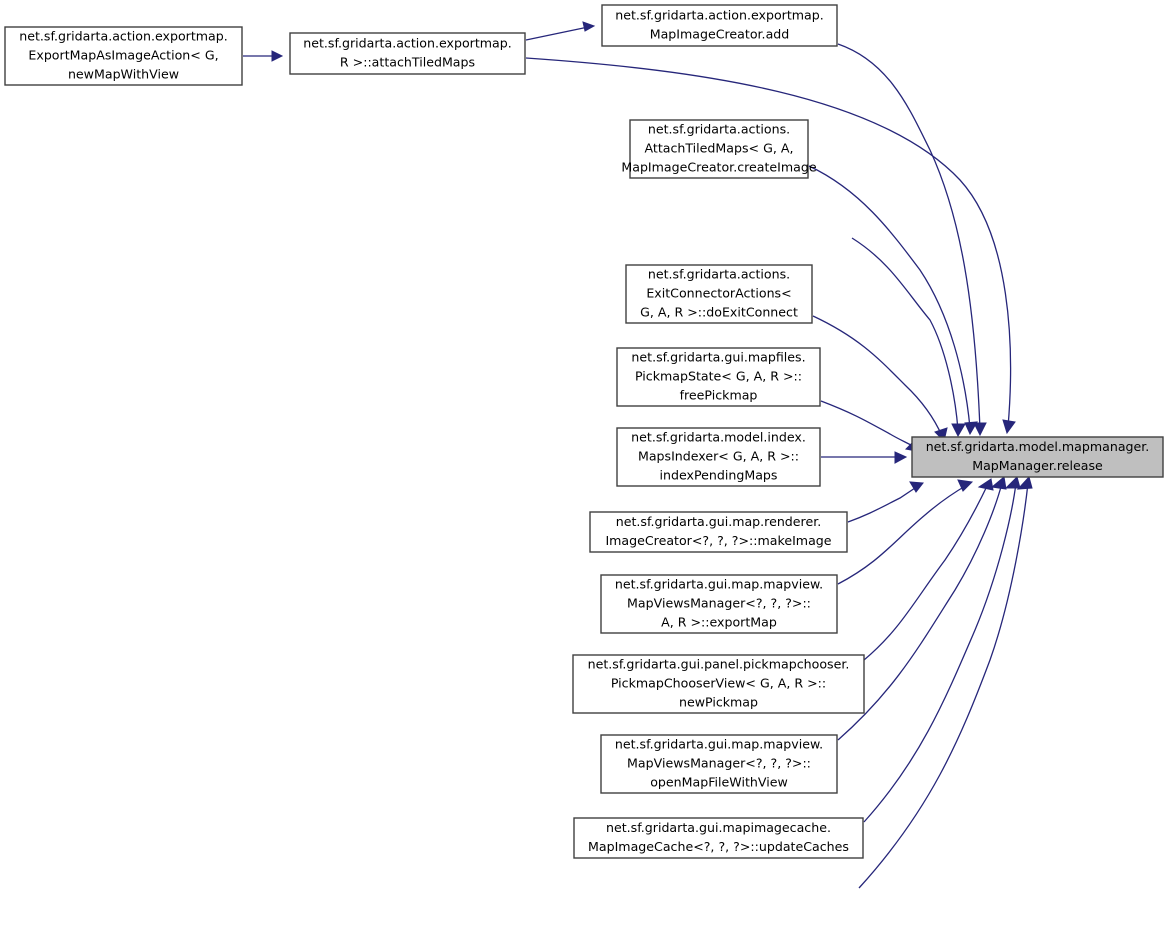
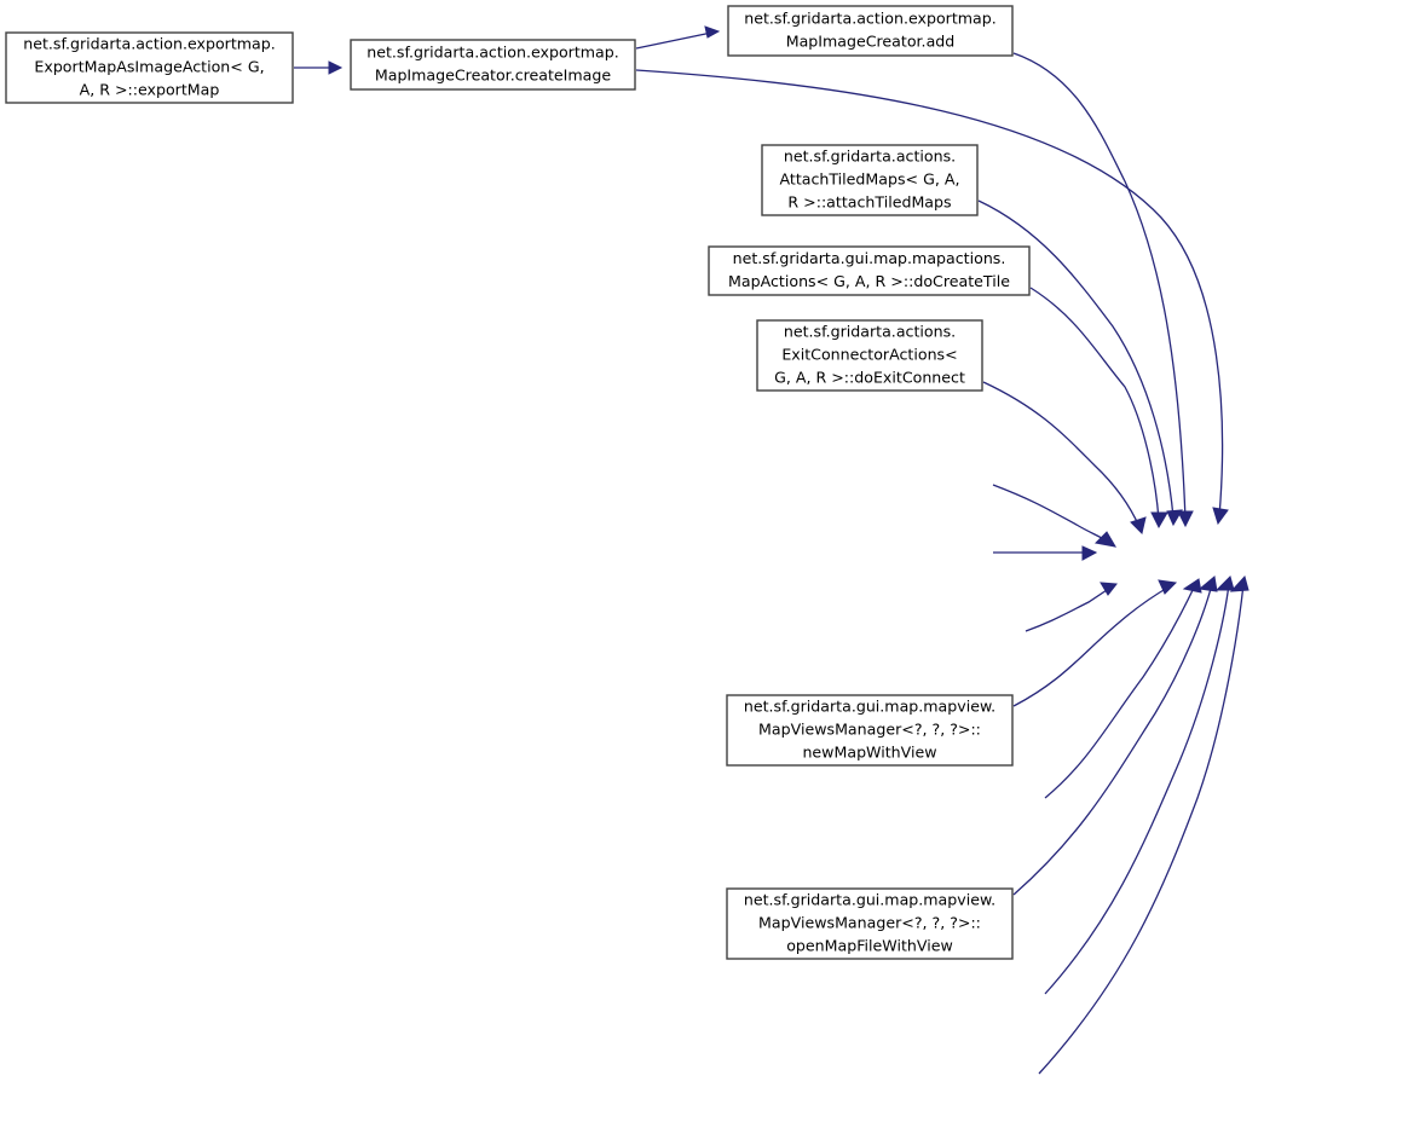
  net.sf.gridarta.action.exportmap.
  ExportMapAsImageAction< G,
- newMapWithView
+ A, R >::exportMap
  net.sf.gridarta.action.exportmap.
- R >::attachTiledMaps
+ MapImageCreator.createImage
  net.sf.gridarta.action.exportmap.
  MapImageCreator.add
  net.sf.gridarta.actions.
  AttachTiledMaps< G, A,
- MapImageCreator.createImage
+ R >::attachTiledMaps
+ net.sf.gridarta.gui.map.mapactions.
+ MapActions< G, A, R >::doCreateTile
  net.sf.gridarta.actions.
  ExitConnectorActions<
  G, A, R >::doExitConnect
- net.sf.gridarta.gui.mapfiles.
- PickmapState< G, A, R >::
- freePickmap
- net.sf.gridarta.model.index.
- MapsIndexer< G, A, R >::
- indexPendingMaps
- net.sf.gridarta.gui.map.renderer.
- ImageCreator<?, ?, ?>::makeImage
  net.sf.gridarta.gui.map.mapview.
  MapViewsManager<?, ?, ?>::
- A, R >::exportMap
+ newMapWithView
- net.sf.gridarta.gui.panel.pickmapchooser.
- PickmapChooserView< G, A, R >::
- newPickmap
  net.sf.gridarta.gui.map.mapview.
  MapViewsManager<?, ?, ?>::
  openMapFileWithView
- net.sf.gridarta.gui.mapimagecache.
- MapImageCache<?, ?, ?>::updateCaches
- net.sf.gridarta.model.mapmanager.
- MapManager.release
